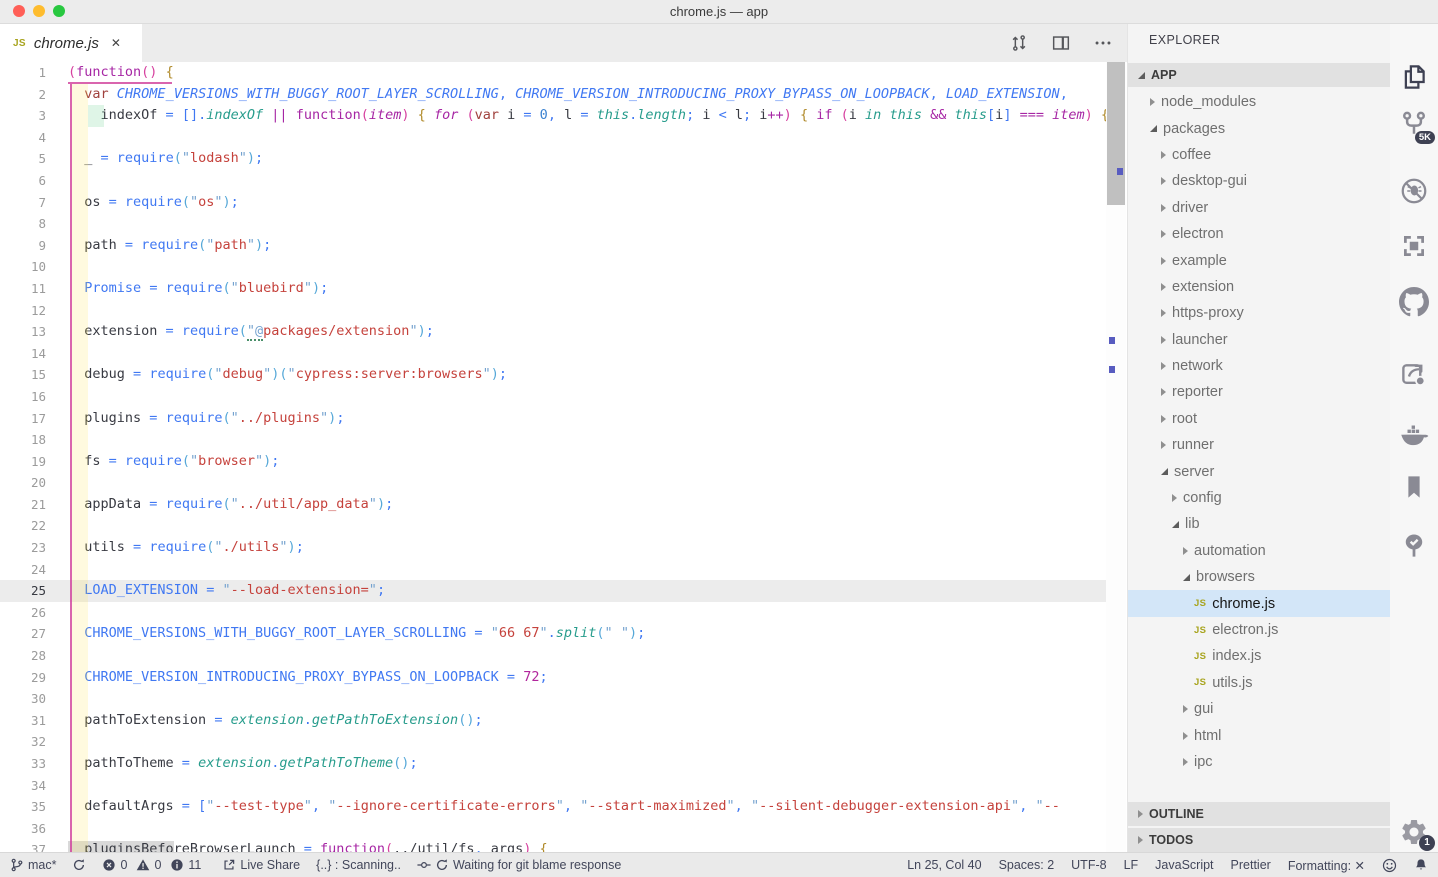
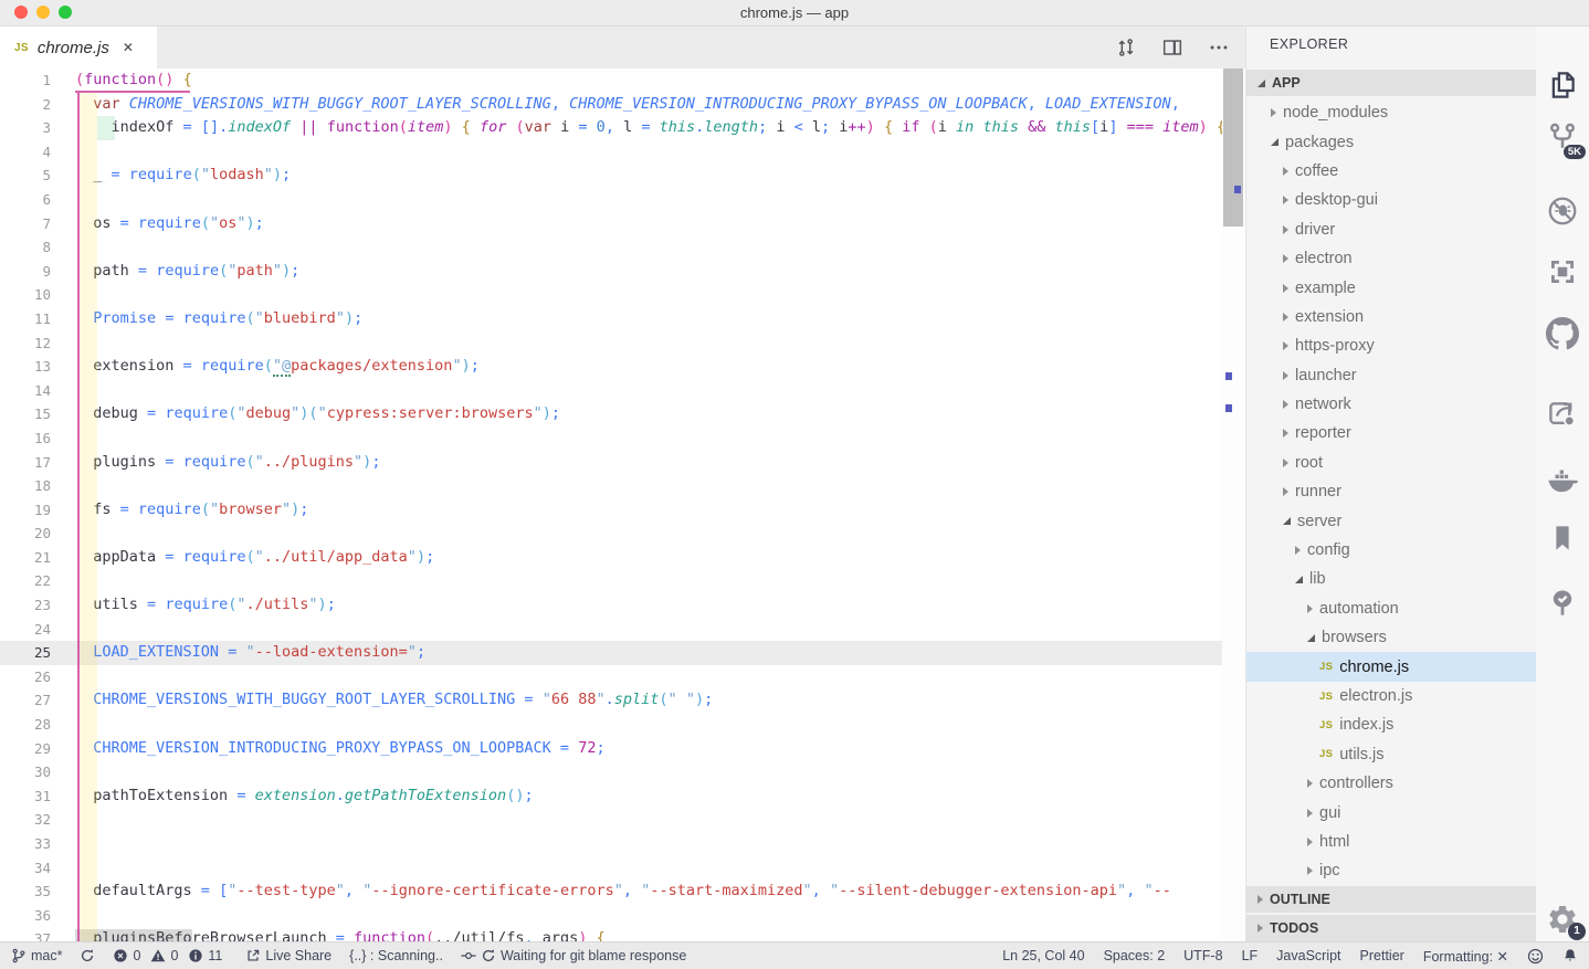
  chrome.js — app
  JS
  chrome.js
  ✕
  1
  (function() {
  2
  var CHROME_VERSIONS_WITH_BUGGY_ROOT_LAYER_SCROLLING, CHROME_VERSION_INTRODUCING_PROXY_BYPASS_ON_LOOPBACK, LOAD_EXTENSION,
  3
  indexOf = [].indexOf || function(item) { for (var i = 0, l = this.length; i < l; i++) { if (i in this && this[i] === item) {
  4
  5
  _ = require("lodash");
  6
  7
  os = require("os");
  8
  9
  path = require("path");
  10
  11
  Promise = require("bluebird");
  12
  13
  extension = require("@packages/extension");
  14
  15
  debug = require("debug")("cypress:server:browsers");
  16
  17
  plugins = require("../plugins");
  18
  19
  fs = require("browser");
  20
  21
  appData = require("../util/app_data");
  22
  23
  utils = require("./utils");
  24
  25
  LOAD_EXTENSION = "--load-extension=";
  26
  27
- CHROME_VERSIONS_WITH_BUGGY_ROOT_LAYER_SCROLLING = "66 67".split(" ");
+ CHROME_VERSIONS_WITH_BUGGY_ROOT_LAYER_SCROLLING = "66 88".split(" ");
  28
  29
  CHROME_VERSION_INTRODUCING_PROXY_BYPASS_ON_LOOPBACK = 72;
  30
  31
  pathToExtension = extension.getPathToExtension();
  32
  33
- pathToTheme = extension.getPathToTheme();
  34
  35
  defaultArgs = ["--test-type", "--ignore-certificate-errors", "--start-maximized", "--silent-debugger-extension-api", "--
  36
  37
  pluginsBeforeBrowserLaunch = function(../util/fs, args) {
  EXPLORER
  APP
  node_modules
  packages
  coffee
  desktop-gui
  driver
  electron
  example
  extension
  https-proxy
  launcher
  network
  reporter
  root
  runner
  server
  config
  lib
  automation
  browsers
  JS
  chrome.js
  JS
  electron.js
  JS
  index.js
  JS
  utils.js
+ controllers
  gui
  html
  ipc
  OUTLINE
  TODOS
  5K
  1
  mac*
  0
  0
  11
  Live Share
  {..} : Scanning..
  Waiting for git blame response
  Ln 25, Col 40
  Spaces: 2
  UTF-8
  LF
  JavaScript
  Prettier
  Formatting: ✕
